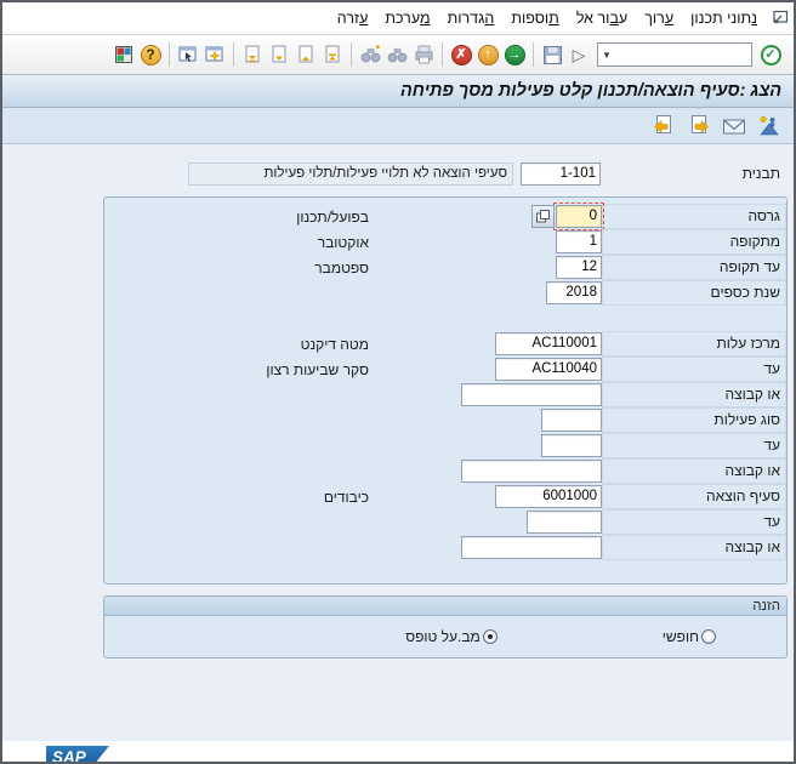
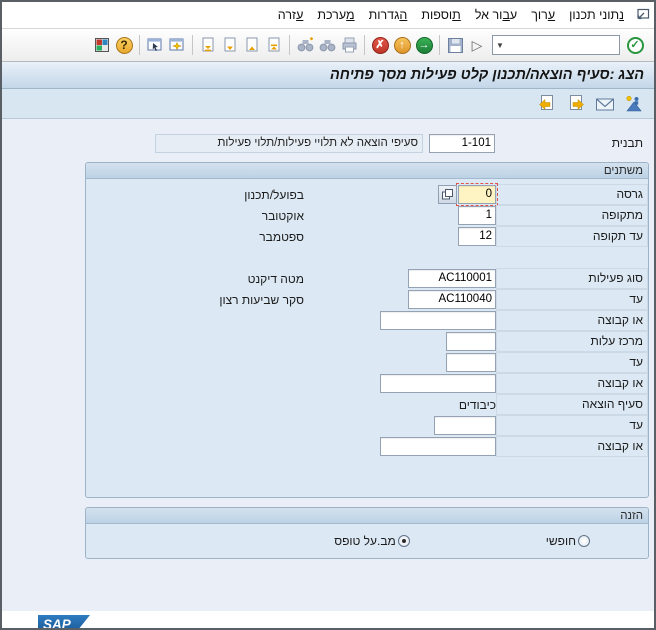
  נתוני תכנון ערוךעבור אל תוספות הגדרות מערכת עזרה
  ✓
  ▼
  ▷
  →
  ↑
  ✗
  ?
  הצג :סעיף הוצאה/תכנון קלט פעילות מסך פתיחה
  תבנית
  1-101
  סעיפי הוצאה לא תלויי פעילות/תלוי פעילות
+ משתנים
  גרסה
  0
  בפועל/תכנון
  מתקופה
  1
  אוקטובר
  עד תקופה
  12
  ספטמבר
- שנת כספים
- 2018
- מרכז עלות
+ סוג פעילות
  AC110001
  מטה דיקנט
  עד
  AC110040
  סקר שביעות רצון
  או קבוצה
- סוג פעילות
+ מרכז עלות
  עד
  או קבוצה
  סעיף הוצאה
- 6001000
  כיבודים
  עד
  או קבוצה
  הזנה
  חופשי
  מב.על טופס
  SAP
